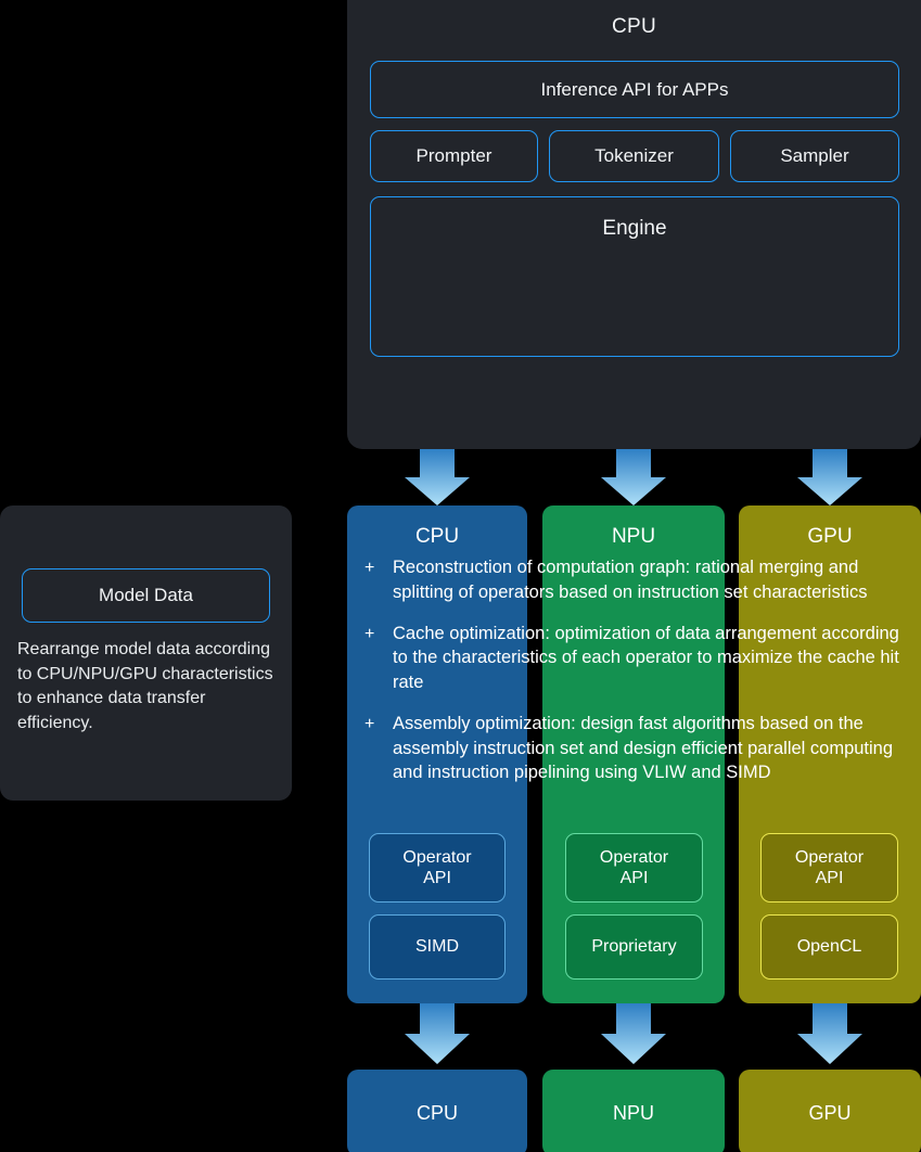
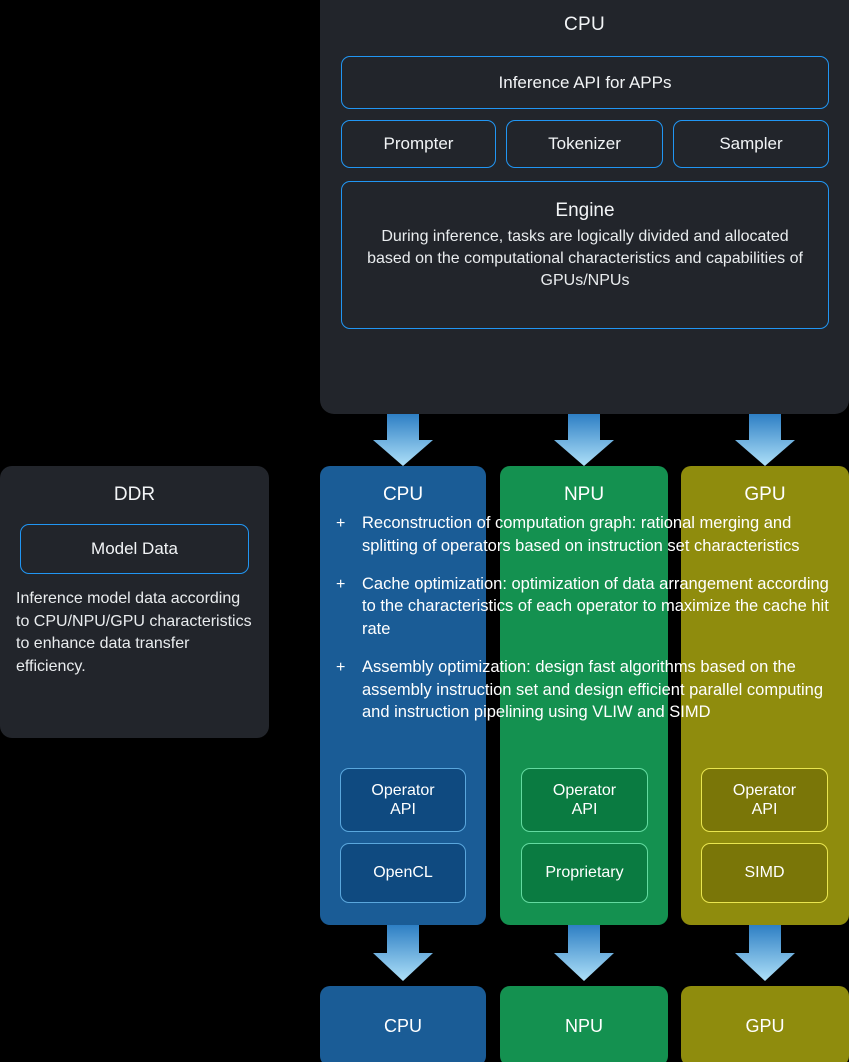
  CPU
  Inference API for APPs
  Prompter
  Tokenizer
  Sampler
  Engine
+ During inference, tasks are logically divided and allocated based on the computational characteristics and capabilities of GPUs/NPUs
+ DDR
  Model Data
- Rearrange model data according to CPU/NPU/GPU characteristics to enhance data transfer efficiency.
+ Inference model data according to CPU/NPU/GPU characteristics to enhance data transfer efficiency.
  CPU
  NPU
  GPU
  +
  Reconstruction of computation graph: rational merging and splitting of operators based on instruction set characteristics
  +
  Cache optimization: optimization of data arrangement according to the characteristics of each operator to maximize the cache hit rate
  +
  Assembly optimization: design fast algorithms based on the assembly instruction set and design efficient parallel computing and instruction pipelining using VLIW and SIMD
  Operator
  API
- SIMD
+ OpenCL
  Operator
  API
  Proprietary
  Operator
  API
- OpenCL
+ SIMD
  CPU
  NPU
  GPU
